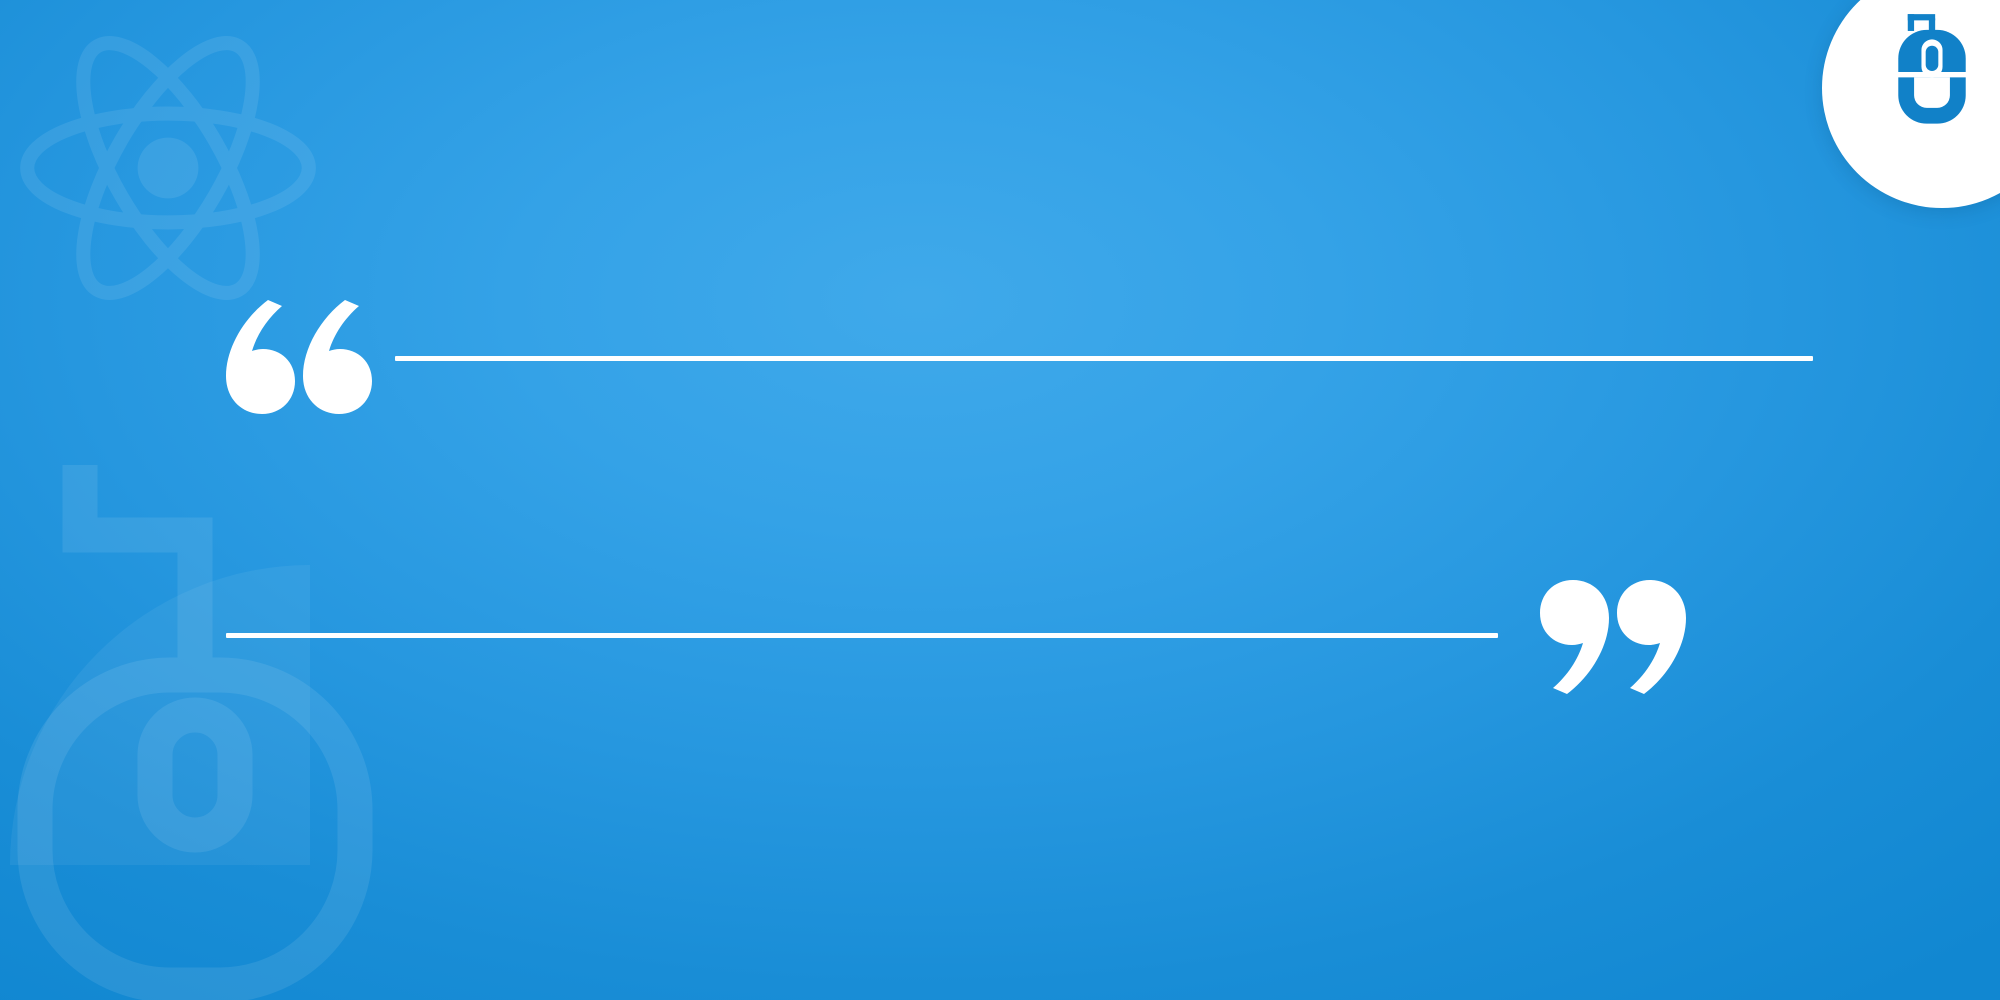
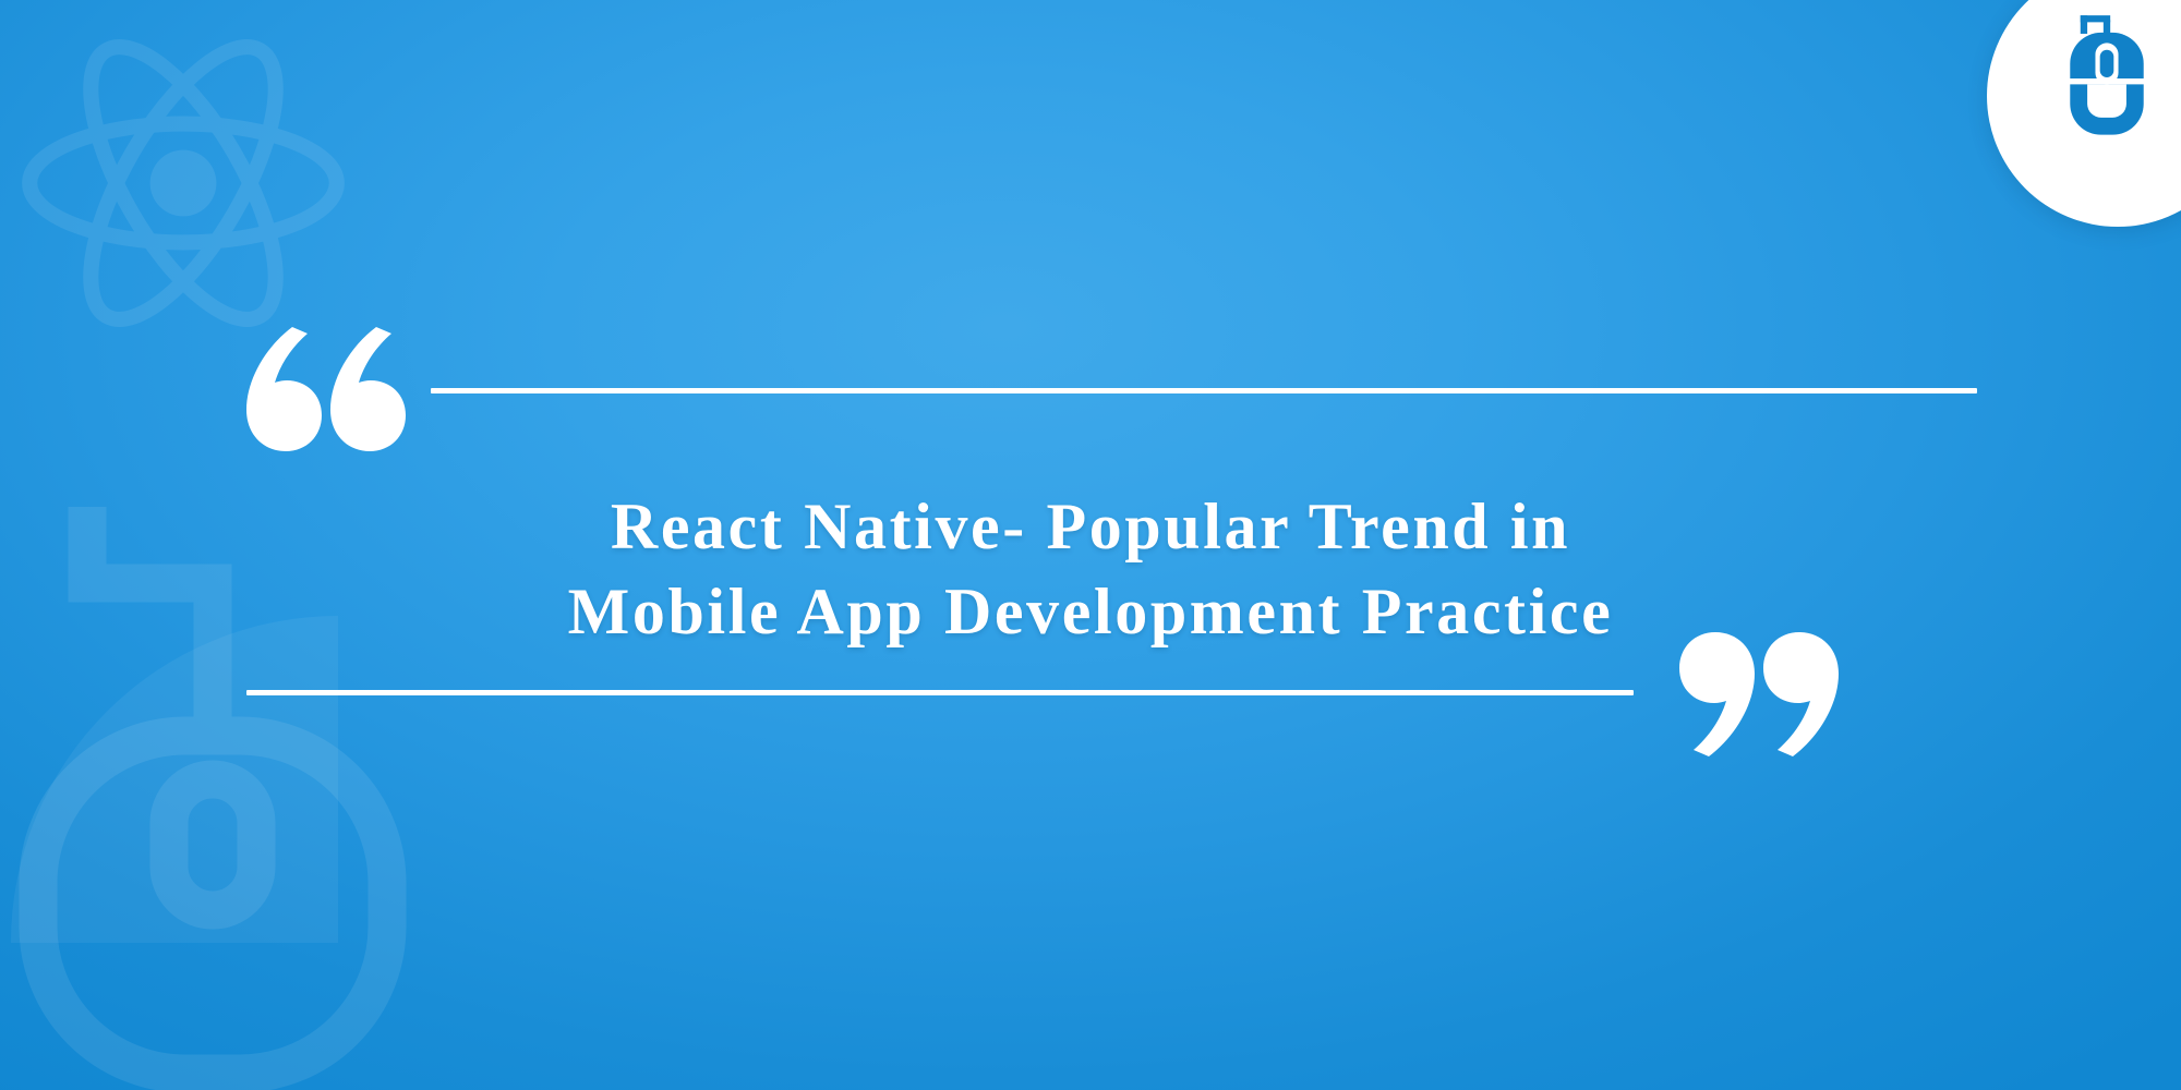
+ React Native- Popular Trend in
+ Mobile App Development Practice
